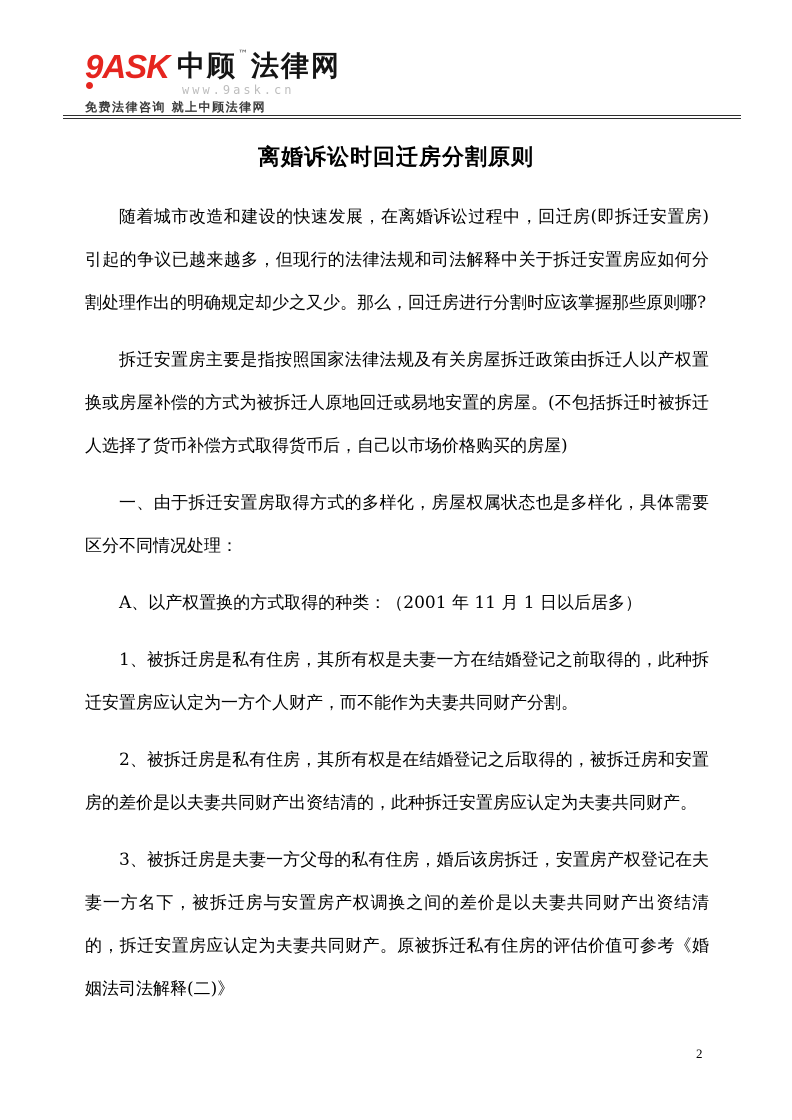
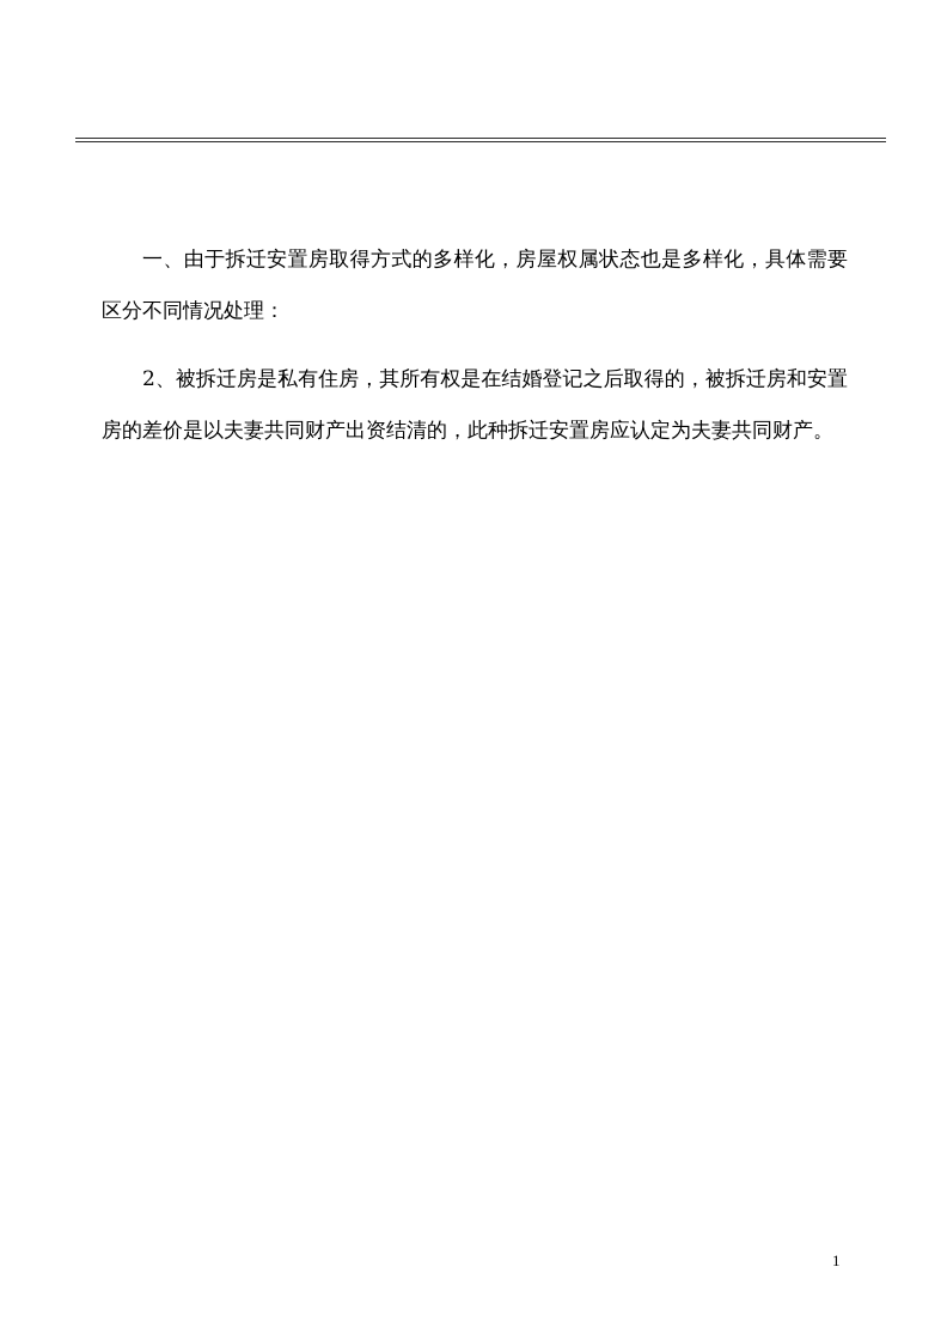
- 9ASK
- 中顾™法律网
- www.9ask.cn
- 免费法律咨询 就上中顾法律网
- 离婚诉讼时回迁房分割原则
- 随着城市改造和建设的快速发展，在离婚诉讼过程中，回迁房(即拆迁安置房)引起的争议已越来越多，但现行的法律法规和司法解释中关于拆迁安置房应如何分割处理作出的明确规定却少之又少。那么，回迁房进行分割时应该掌握那些原则哪?
- 拆迁安置房主要是指按照国家法律法规及有关房屋拆迁政策由拆迁人以产权置换或房屋补偿的方式为被拆迁人原地回迁或易地安置的房屋。(不包括拆迁时被拆迁人选择了货币补偿方式取得货币后，自己以市场价格购买的房屋)
  一、由于拆迁安置房取得方式的多样化，房屋权属状态也是多样化，具体需要区分不同情况处理：
- A、以产权置换的方式取得的种类：（2001 年 11 月 1 日以后居多）
- 1、被拆迁房是私有住房，其所有权是夫妻一方在结婚登记之前取得的，此种拆迁安置房应认定为一方个人财产，而不能作为夫妻共同财产分割。
  2、被拆迁房是私有住房，其所有权是在结婚登记之后取得的，被拆迁房和安置房的差价是以夫妻共同财产出资结清的，此种拆迁安置房应认定为夫妻共同财产。
- 3、被拆迁房是夫妻一方父母的私有住房，婚后该房拆迁，安置房产权登记在夫妻一方名下，被拆迁房与安置房产权调换之间的差价是以夫妻共同财产出资结清的，拆迁安置房应认定为夫妻共同财产。原被拆迁私有住房的评估价值可参考《婚姻法司法解释(二)》
- 2
+ 1
